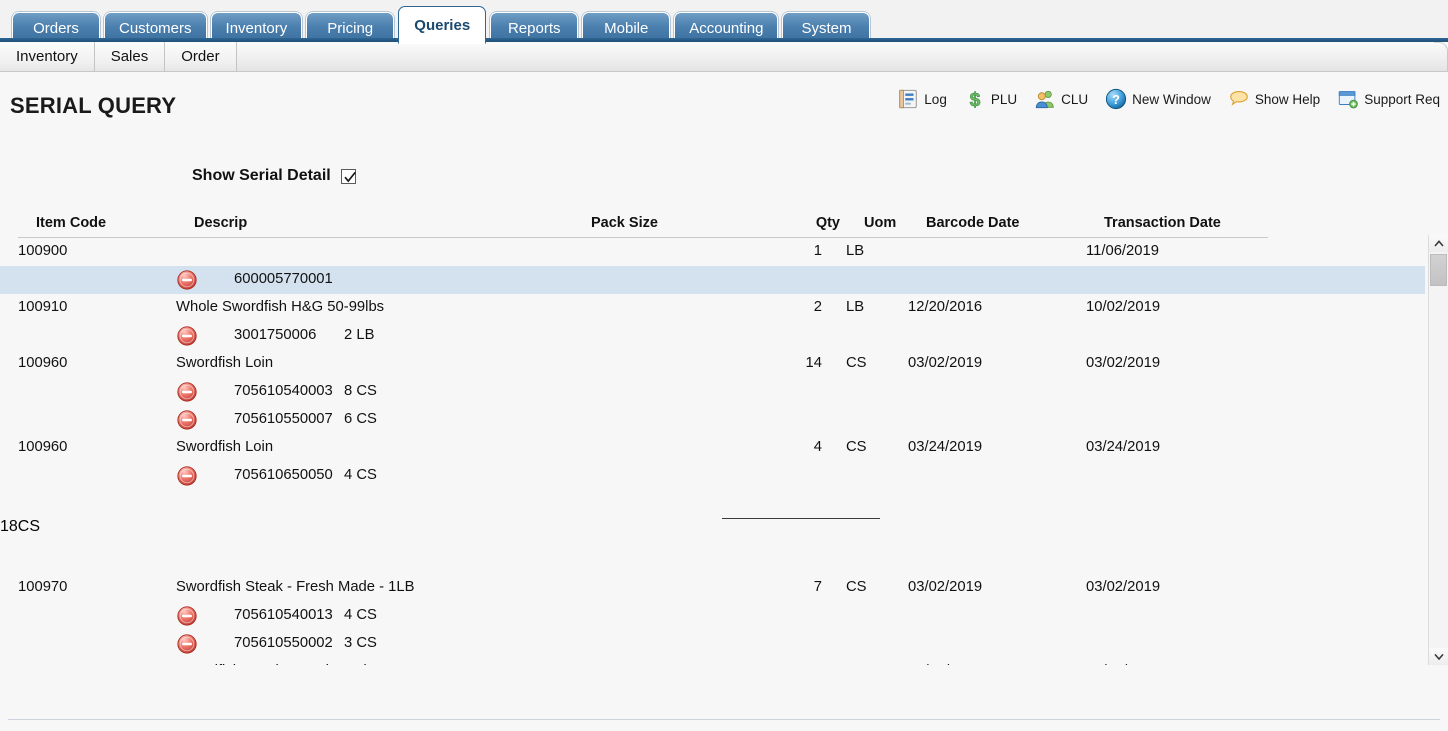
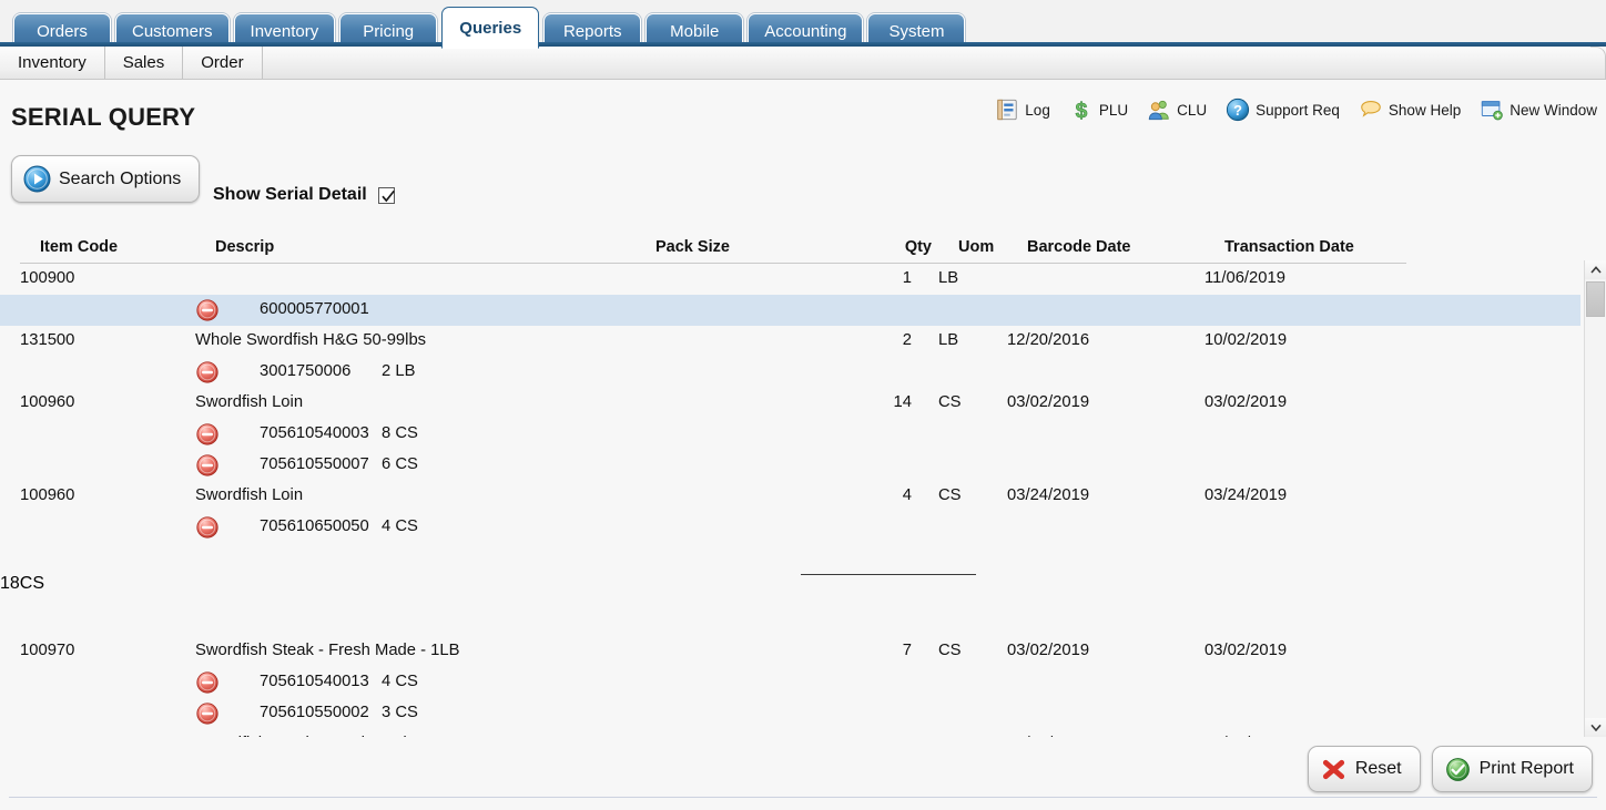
  Orders
  Customers
  Inventory
  Pricing
  Queries
  Reports
  Mobile
  Accounting
  System
  Inventory
  Sales
  Order
  SERIAL QUERY
  Log
  $
  PLU
  CLU
  ?
- New Window
+ Support Req
  Show Help
- Support Req
+ New Window
+ Search Options
  Show Serial Detail
  Item Code
  Descrip
  Pack Size
  Qty
  Uom
  Barcode Date
  Transaction Date
  100900
  1
  LB
  11/06/2019
  600005770001
- 100910
+ 131500
  Whole Swordfish H&G 50-99lbs
  2
  LB
  12/20/2016
  10/02/2019
  3001750006
  2 LB
  100960
  Swordfish Loin
  14
  CS
  03/02/2019
  03/02/2019
  705610540003
  8 CS
  705610550007
  6 CS
  100960
  Swordfish Loin
  4
  CS
  03/24/2019
  03/24/2019
  705610650050
  4 CS
  18CS
  100970
  Swordfish Steak - Fresh Made - 1LB
  7
  CS
  03/02/2019
  03/02/2019
  705610540013
  4 CS
  705610550002
  3 CS
+ Reset
+ Print Report
